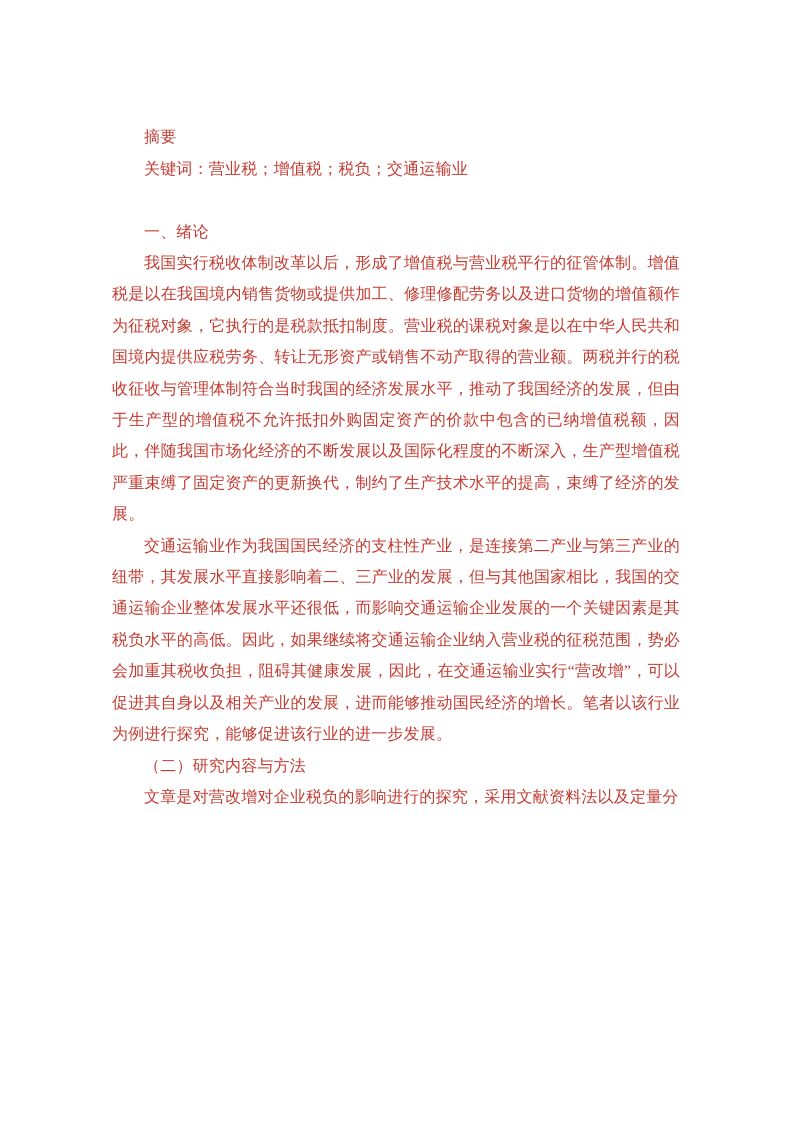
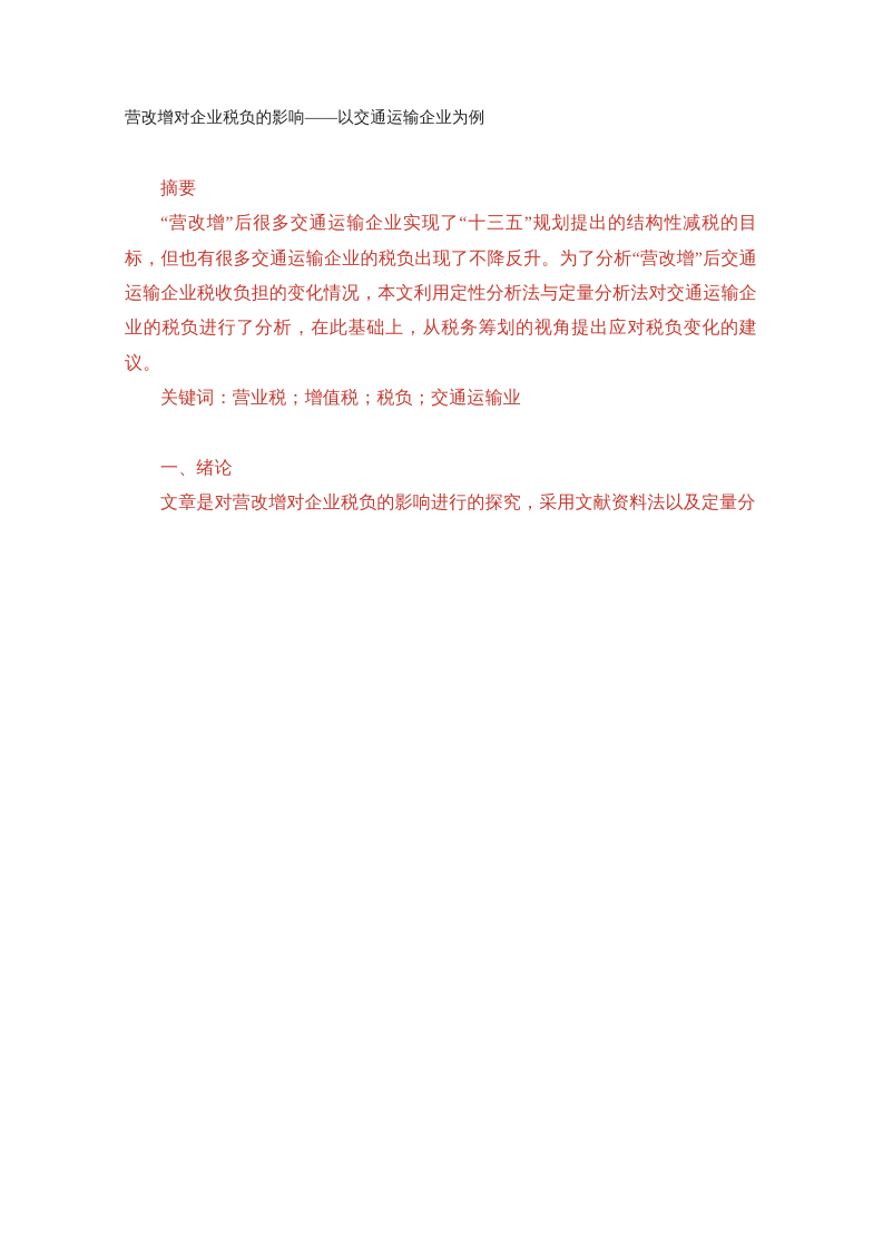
+ 营改增对企业税负的影响——以交通运输企业为例
  摘要
+ “营改增”后很多交通运输企业实现了“十三五”规划提出的结构性减税的目标，但也有很多交通运输企业的税负出现了不降反升。为了分析“营改增”后交通运输企业税收负担的变化情况，本文利用定性分析法与定量分析法对交通运输企业的税负进行了分析，在此基础上，从税务筹划的视角提出应对税负变化的建议。
  关键词：营业税；增值税；税负；交通运输业
  一、绪论
- 我国实行税收体制改革以后，形成了增值税与营业税平行的征管体制。增值税是以在我国境内销售货物或提供加工、修理修配劳务以及进口货物的增值额作为征税对象，它执行的是税款抵扣制度。营业税的课税对象是以在中华人民共和国境内提供应税劳务、转让无形资产或销售不动产取得的营业额。两税并行的税收征收与管理体制符合当时我国的经济发展水平，推动了我国经济的发展，但由于生产型的增值税不允许抵扣外购固定资产的价款中包含的已纳增值税额，因此，伴随我国市场化经济的不断发展以及国际化程度的不断深入，生产型增值税严重束缚了固定资产的更新换代，制约了生产技术水平的提高，束缚了经济的发展。
- 交通运输业作为我国国民经济的支柱性产业，是连接第二产业与第三产业的纽带，其发展水平直接影响着二、三产业的发展，但与其他国家相比，我国的交通运输企业整体发展水平还很低，而影响交通运输企业发展的一个关键因素是其税负水平的高低。因此，如果继续将交通运输企业纳入营业税的征税范围，势必会加重其税收负担，阻碍其健康发展，因此，在交通运输业实行“营改增”，可以促进其自身以及相关产业的发展，进而能够推动国民经济的增长。笔者以该行业为例进行探究，能够促进该行业的进一步发展。
- （二）研究内容与方法
  文章是对营改增对企业税负的影响进行的探究，采用文献资料法以及定量分
